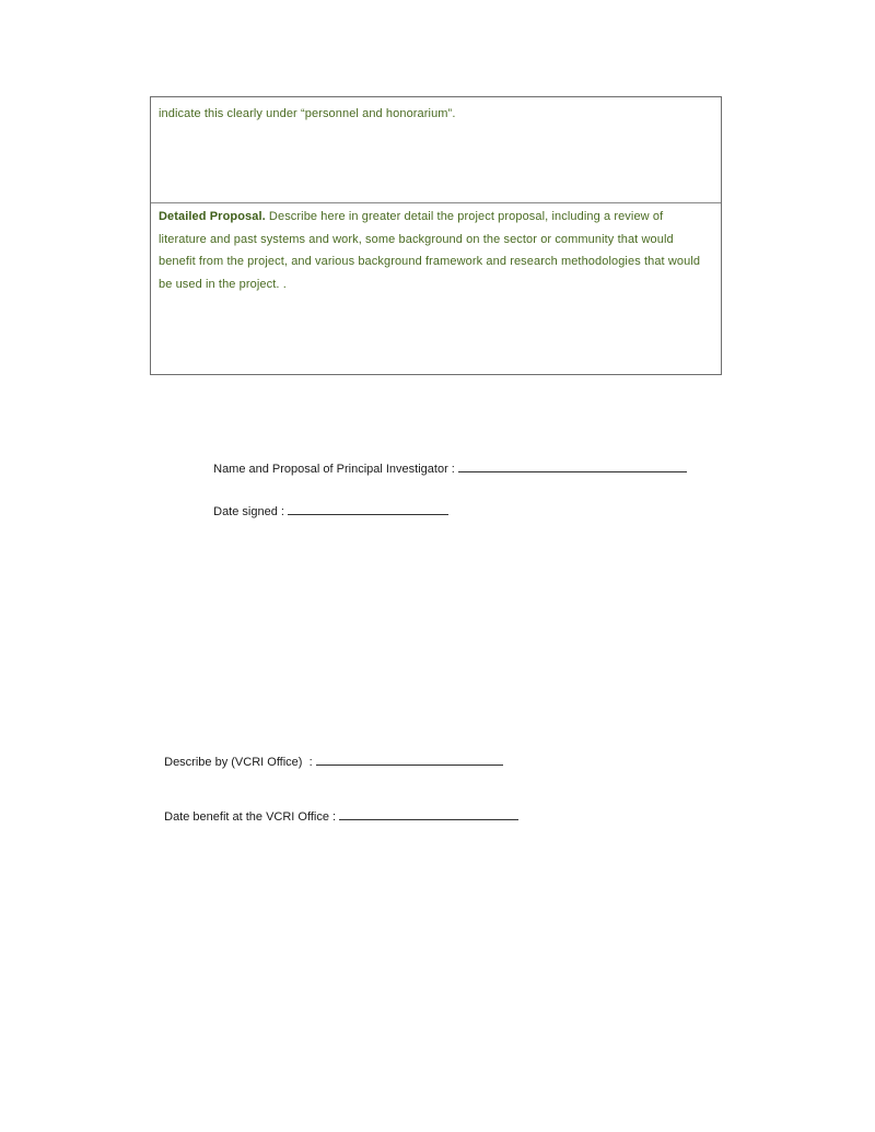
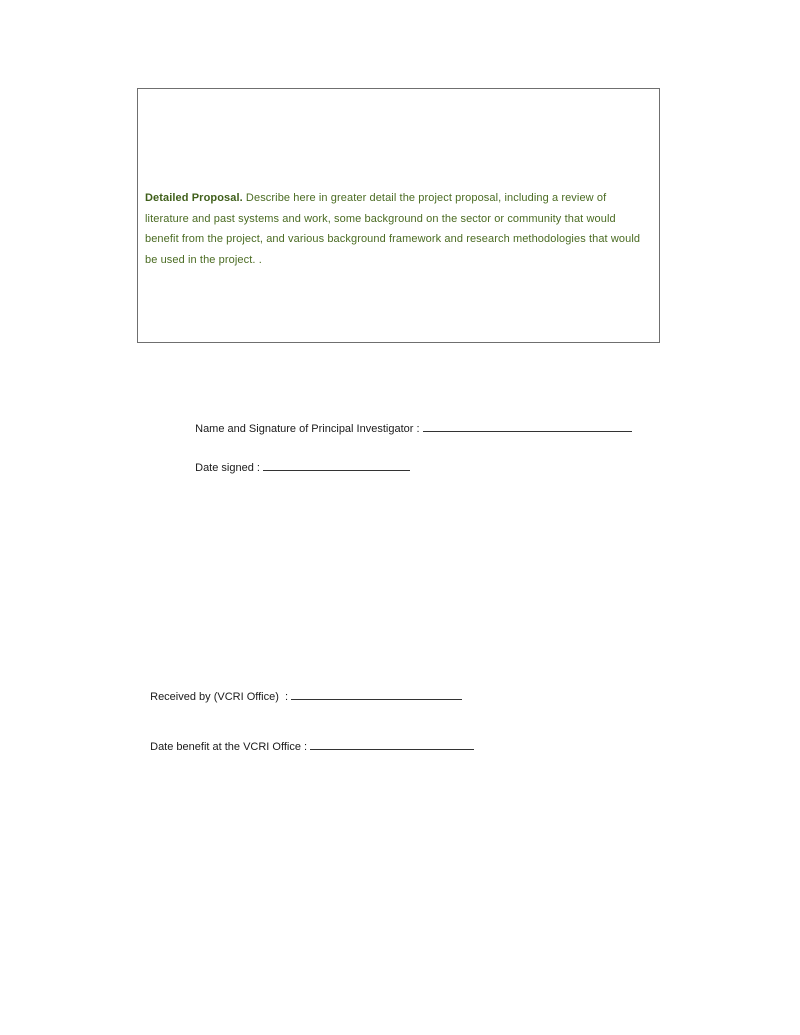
- indicate this clearly under “personnel and honorarium”.
  Detailed Proposal. Describe here in greater detail the project proposal, including a review of literature and past systems and work, some background on the sector or community that would benefit from the project, and various background framework and research methodologies that would be used in the project. .
- Name and Proposal of Principal Investigator :
+ Name and Signature of Principal Investigator :
  Date signed :
- Describe by (VCRI Office) :
+ Received by (VCRI Office) :
  Date benefit at the VCRI Office :
